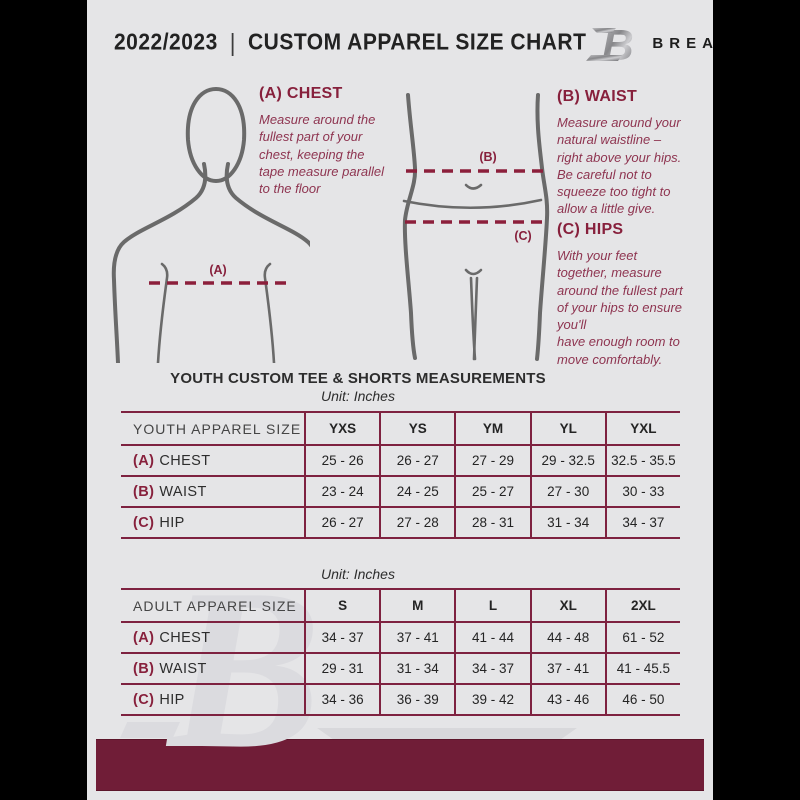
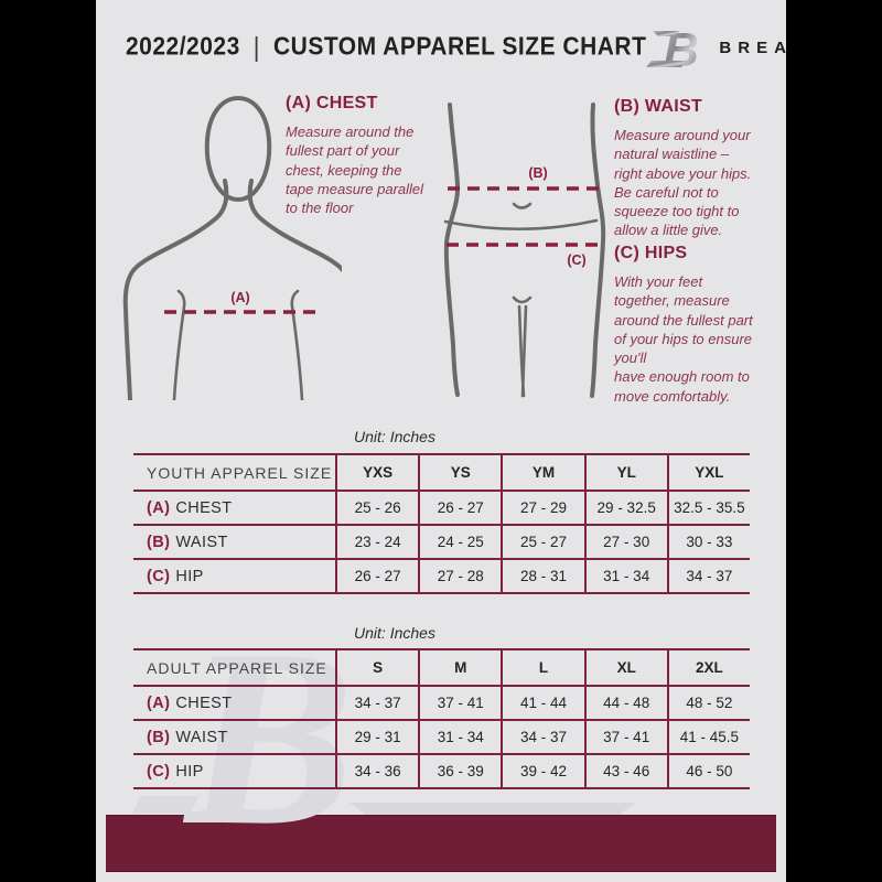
  2022/2023
  |
  CUSTOM APPAREL SIZE CHART
  B
  (A)
  (A) CHEST
  Measure around the
  fullest part of your
  chest, keeping the
  tape measure parallel
  to the floor
  (B)
  (C)
  (B) WAIST
  Measure around your
  natural waistline –
  right above your hips.
  Be careful not to
  squeeze too tight to
  allow a little give.
  (C) HIPS
  With your feet
  together, measure
  around the fullest part
  of your hips to ensure
  you'll
  have enough room to
  move comfortably.
  B
- YOUTH CUSTOM TEE & SHORTS MEASUREMENTS
  Unit: Inches
  YOUTH APPAREL SIZE
  YXS
  YS
  YM
  YL
  YXL
  (A) CHEST
  25 - 26
  26 - 27
  27 - 29
  29 - 32.5
  32.5 - 35.5
  (B) WAIST
  23 - 24
  24 - 25
  25 - 27
  27 - 30
  30 - 33
  (C) HIP
  26 - 27
  27 - 28
  28 - 31
  31 - 34
  34 - 37
  Unit: Inches
  ADULT APPAREL SIZE
  S
  M
  L
  XL
  2XL
  (A) CHEST
  34 - 37
  37 - 41
  41 - 44
  44 - 48
- 61 - 52
+ 48 - 52
  (B) WAIST
  29 - 31
  31 - 34
  34 - 37
  37 - 41
  41 - 45.5
  (C) HIP
  34 - 36
  36 - 39
  39 - 42
  43 - 46
  46 - 50
